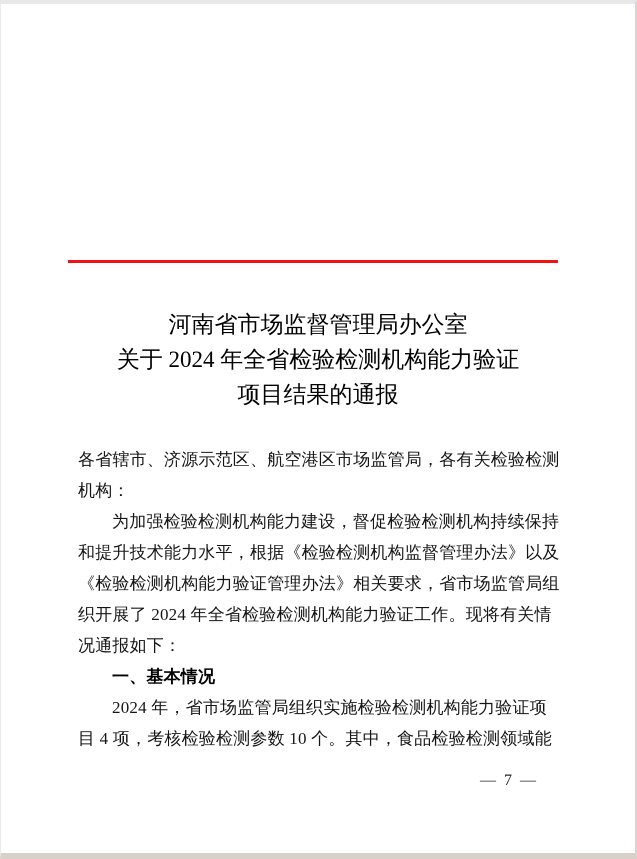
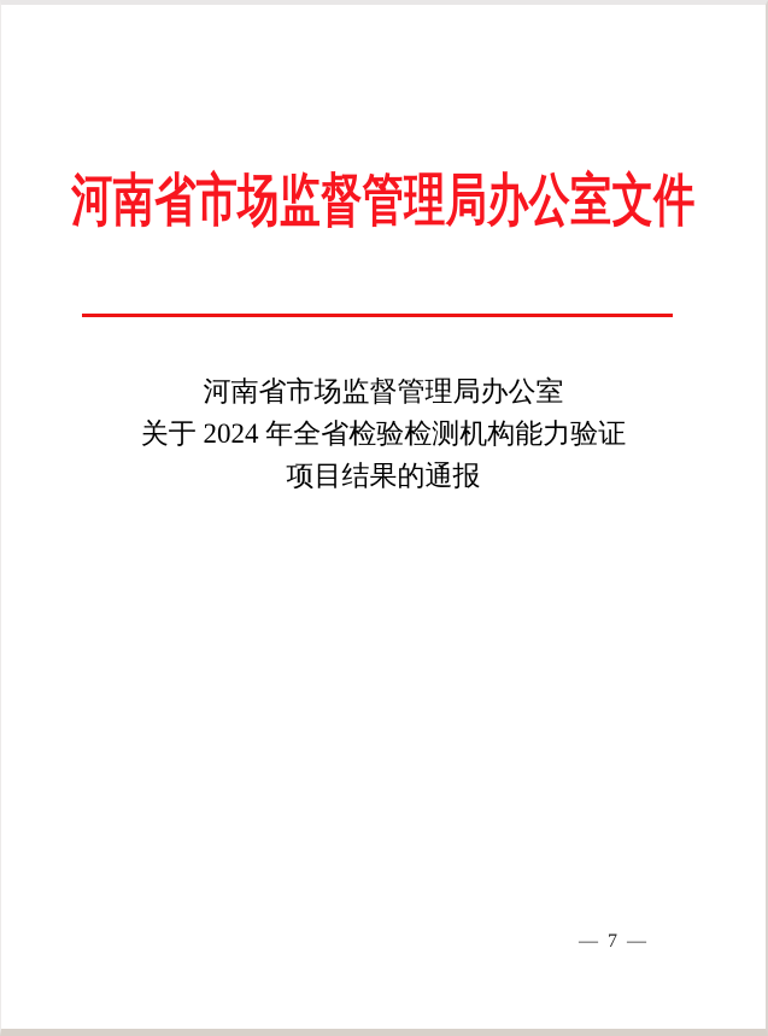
+ 河南省市场监督管理局办公室文件
  河南省市场监督管理局办公室
  关于 2024 年全省检验检测机构能力验证
  项目结果的通报
- 各省辖市、济源示范区、航空港区市场监管局，各有关检验检测
- 机构：
- 为加强检验检测机构能力建设，督促检验检测机构持续保持
- 和提升技术能力水平，根据《检验检测机构监督管理办法》以及
- 《检验检测机构能力验证管理办法》相关要求，省市场监管局组
- 织开展了 2024 年全省检验检测机构能力验证工作。现将有关情
- 况通报如下：
- 一、基本情况
- 2024 年，省市场监管局组织实施检验检测机构能力验证项
- 目 4 项，考核检验检测参数 10 个。其中，食品检验检测领域能
  — 7 —
